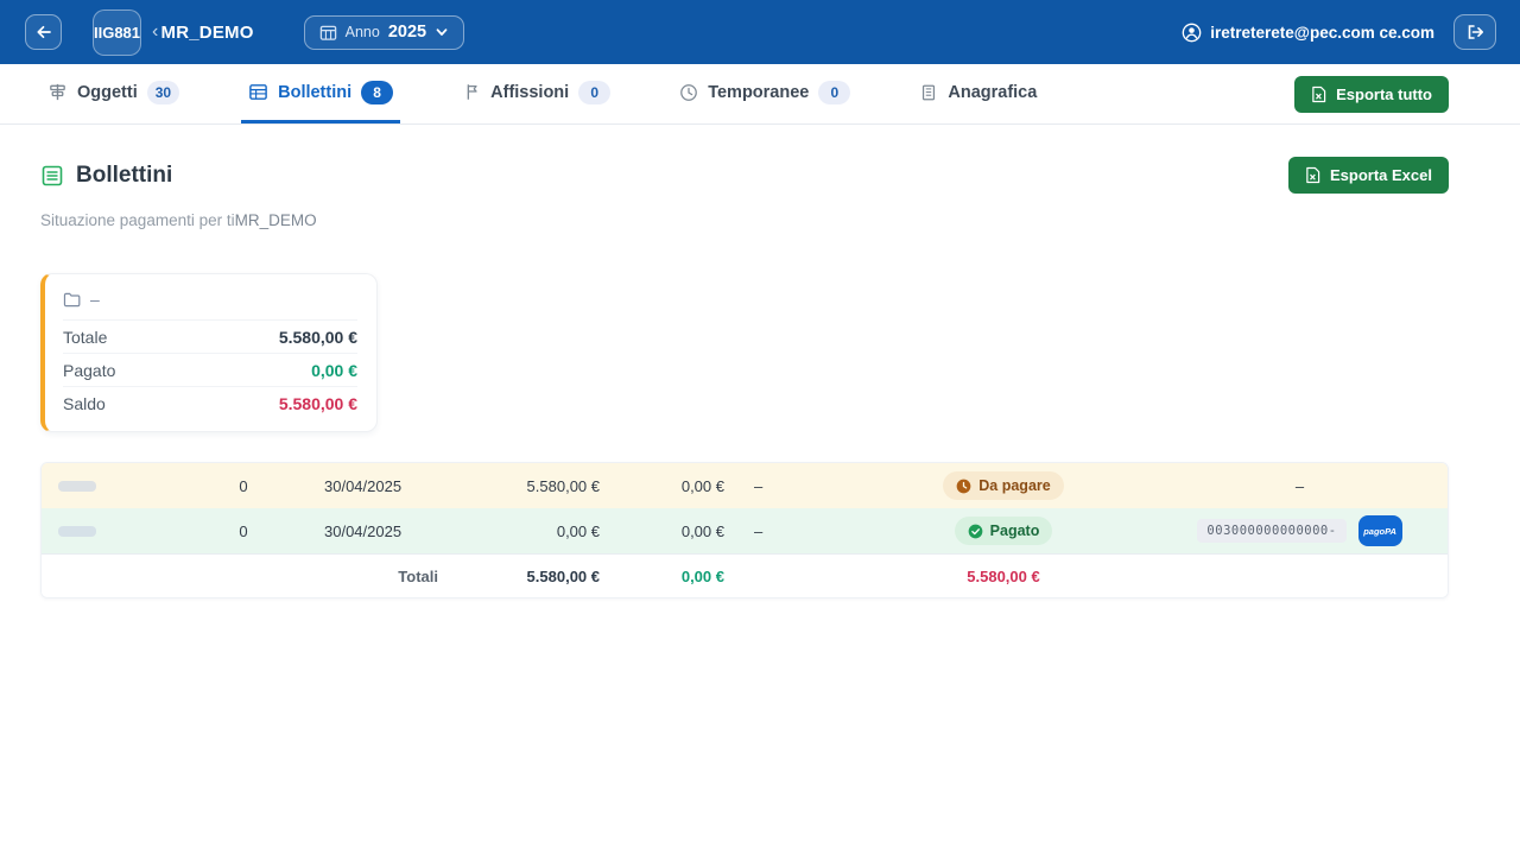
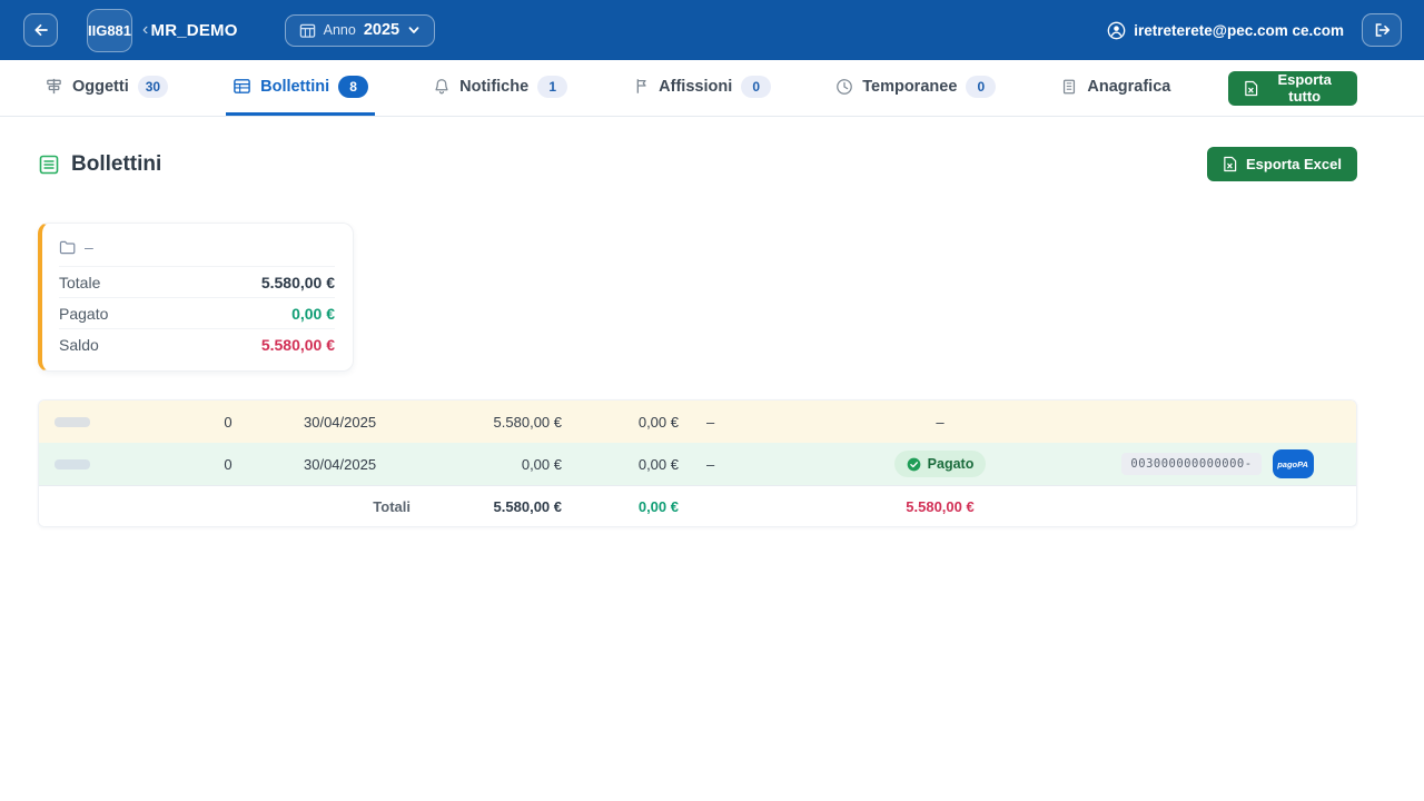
  IIG881
  ‹
  MR_DEMO
  Anno
  2025
  iretreterete@pec.com ce.com
  Oggetti
  30
  Bollettini
  8
+ Notifiche
+ 1
  Affissioni
  0
  Temporanee
  0
  Anagrafica
  Esporta tutto
  Bollettini
  Esporta Excel
- Situazione pagamenti per tiMR_DEMO
  –
  Totale
  5.580,00 €
  Pagato
  0,00 €
  Saldo
  5.580,00 €
  0
  30/04/2025
  5.580,00 €
  0,00 €
  –
- Da pagare
  –
  0
  30/04/2025
  0,00 €
  0,00 €
  –
  Pagato
  003000000000000-
  pagoPA
  Totali
  5.580,00 €
  0,00 €
  5.580,00 €
